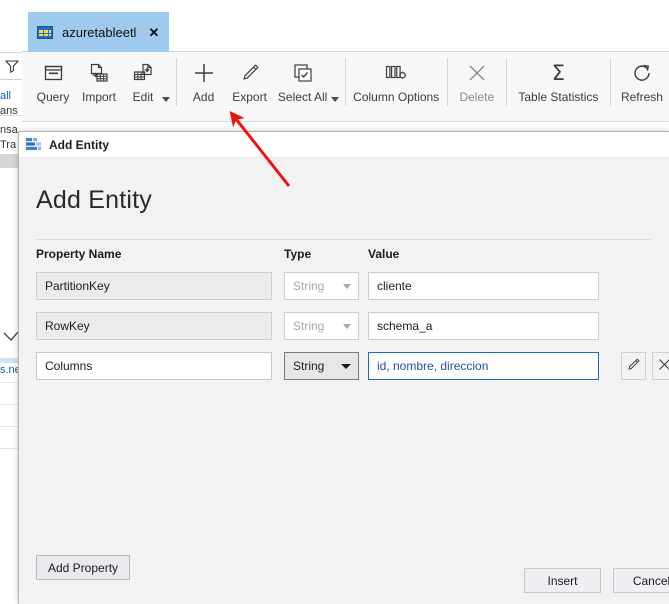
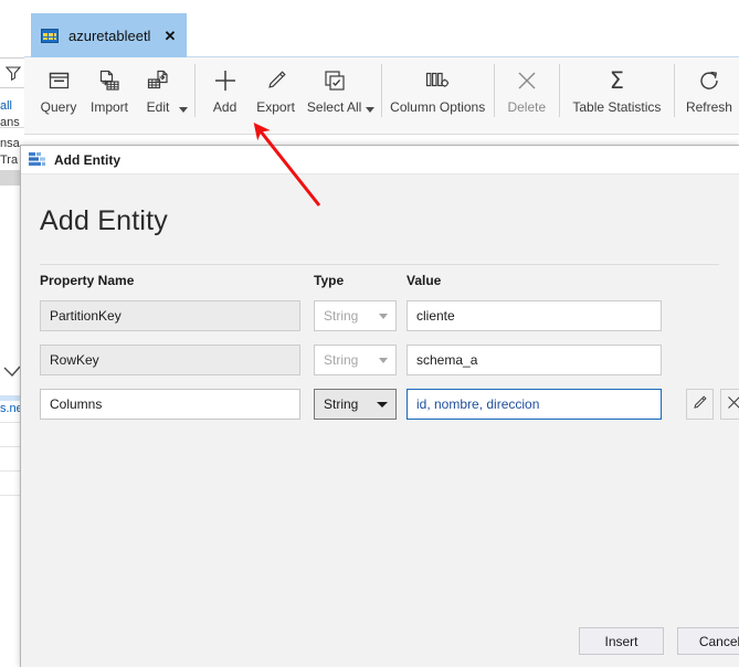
  all
  ans
  nsa
  Tra
  s.n
  azuretableetl
  ✕
  Query
  Import
  Edit
  Add
  Export
  Select All
  Column Options
  Delete
  Σ
  Table Statistics
  Refresh
  Add Entity
  Add Entity
  Property Name
  Type
  Value
  PartitionKey
  String
  cliente
  RowKey
  String
  schema_a
  Columns
  String
  id, nombre, direccion
- Add Property
  Insert
  Cance
